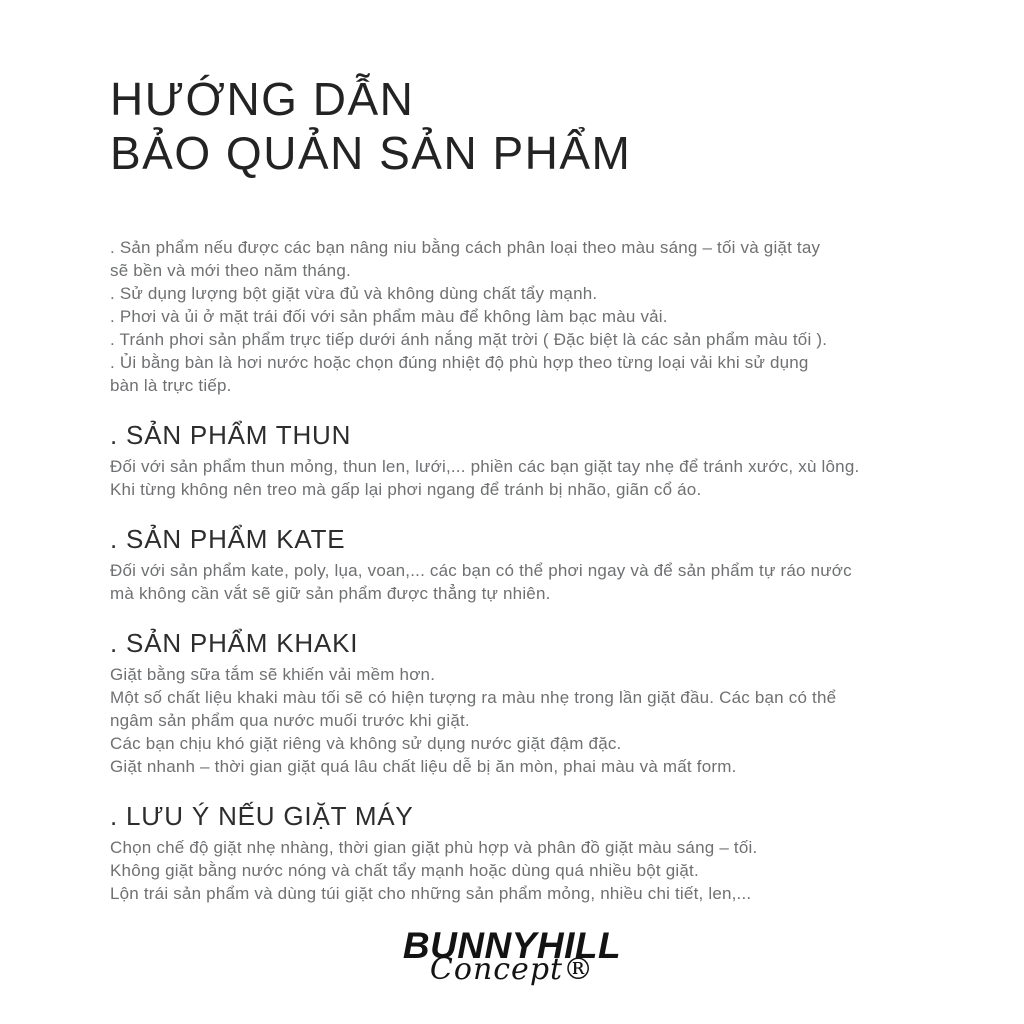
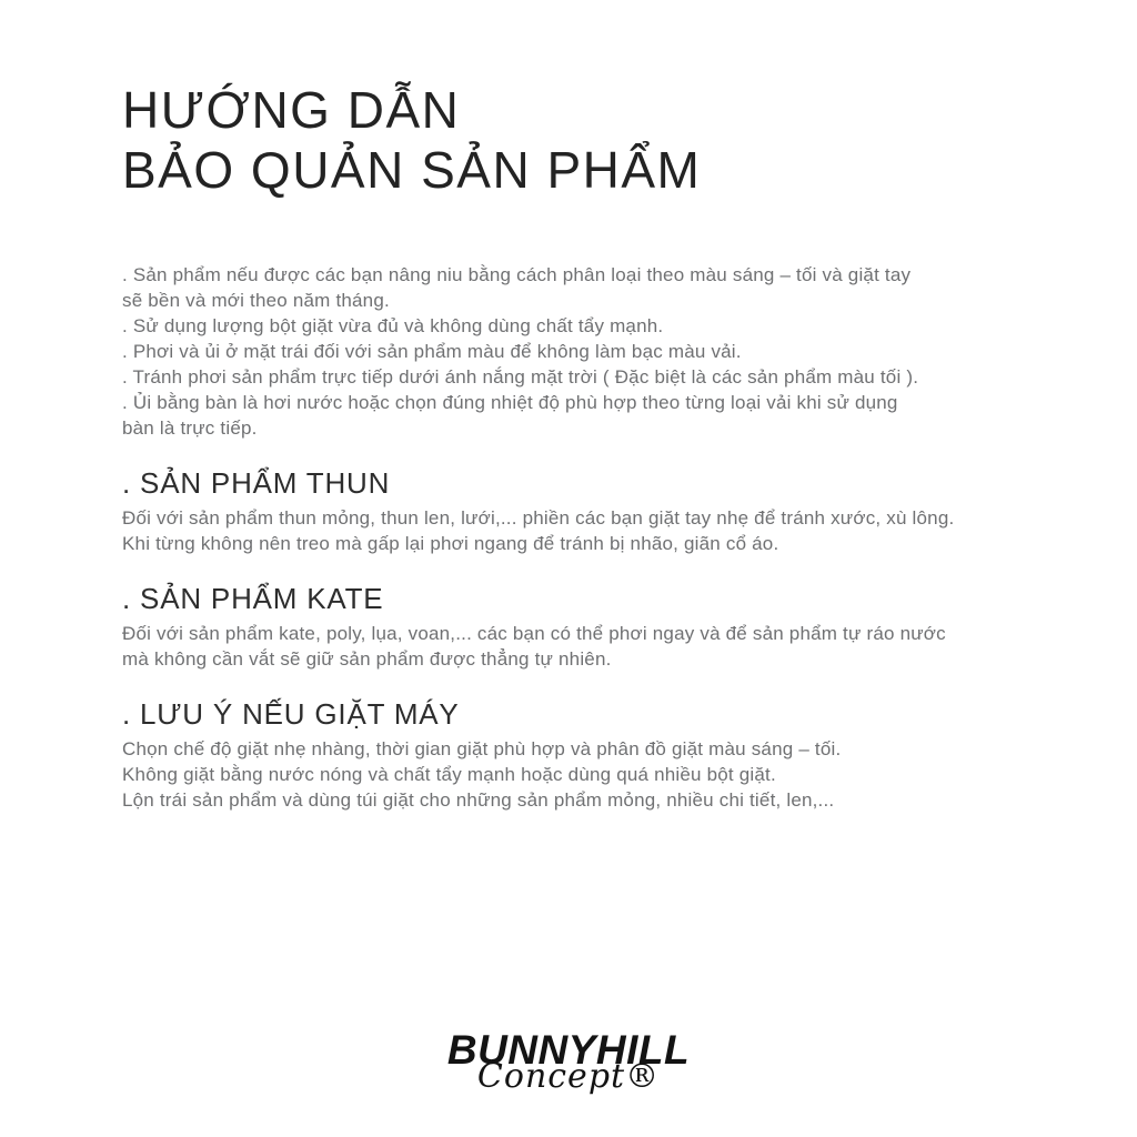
  HƯỚNG DẪN
  BẢO QUẢN SẢN PHẨM
  . Sản phẩm nếu được các bạn nâng niu bằng cách phân loại theo màu sáng – tối và giặt tay
  sẽ bền và mới theo năm tháng.
  . Sử dụng lượng bột giặt vừa đủ và không dùng chất tẩy mạnh.
  . Phơi và ủi ở mặt trái đối với sản phẩm màu để không làm bạc màu vải.
  . Tránh phơi sản phẩm trực tiếp dưới ánh nắng mặt trời ( Đặc biệt là các sản phẩm màu tối ).
  . Ủi bằng bàn là hơi nước hoặc chọn đúng nhiệt độ phù hợp theo từng loại vải khi sử dụng
  bàn là trực tiếp.
  . SẢN PHẨM THUN
  Đối với sản phẩm thun mỏng, thun len, lưới,... phiền các bạn giặt tay nhẹ để tránh xước, xù lông.
  Khi từng không nên treo mà gấp lại phơi ngang để tránh bị nhão, giãn cổ áo.
  . SẢN PHẨM KATE
  Đối với sản phẩm kate, poly, lụa, voan,... các bạn có thể phơi ngay và để sản phẩm tự ráo nước
  mà không cần vắt sẽ giữ sản phẩm được thẳng tự nhiên.
- . SẢN PHẨM KHAKI
- Giặt bằng sữa tắm sẽ khiến vải mềm hơn.
- Một số chất liệu khaki màu tối sẽ có hiện tượng ra màu nhẹ trong lần giặt đầu. Các bạn có thể
- ngâm sản phẩm qua nước muối trước khi giặt.
- Các bạn chịu khó giặt riêng và không sử dụng nước giặt đậm đặc.
- Giặt nhanh – thời gian giặt quá lâu chất liệu dễ bị ăn mòn, phai màu và mất form.
  . LƯU Ý NẾU GIẶT MÁY
  Chọn chế độ giặt nhẹ nhàng, thời gian giặt phù hợp và phân đồ giặt màu sáng – tối.
  Không giặt bằng nước nóng và chất tẩy mạnh hoặc dùng quá nhiều bột giặt.
  Lộn trái sản phẩm và dùng túi giặt cho những sản phẩm mỏng, nhiều chi tiết, len,...
  BUNNYHILL
  Concept®
